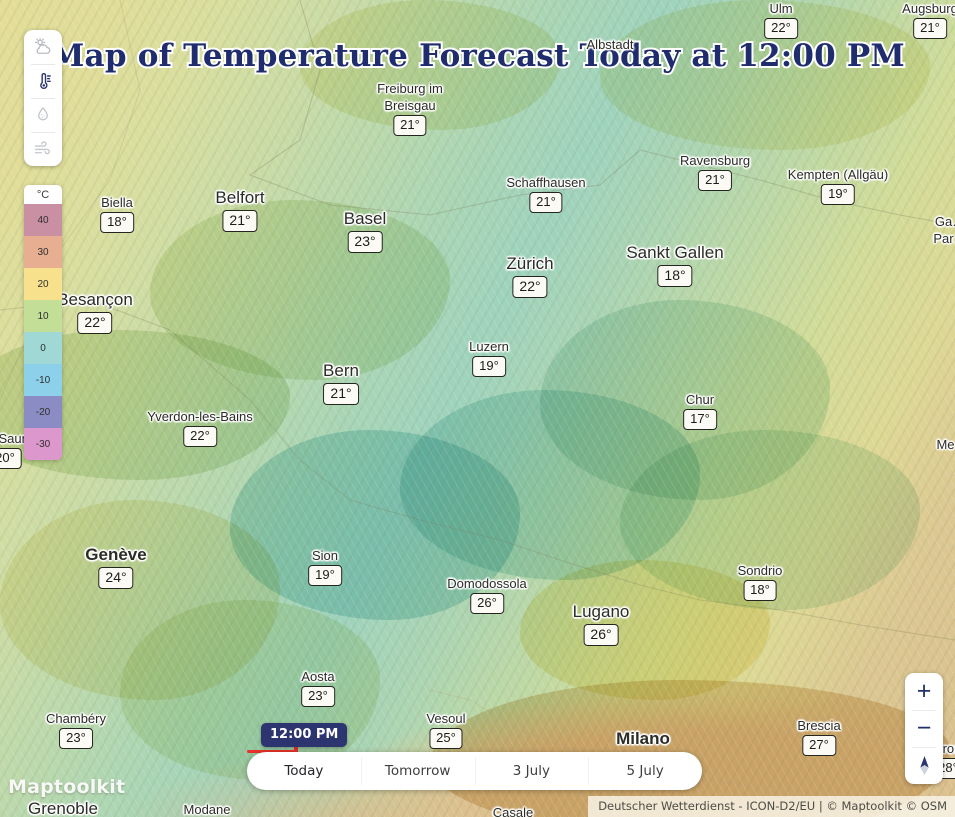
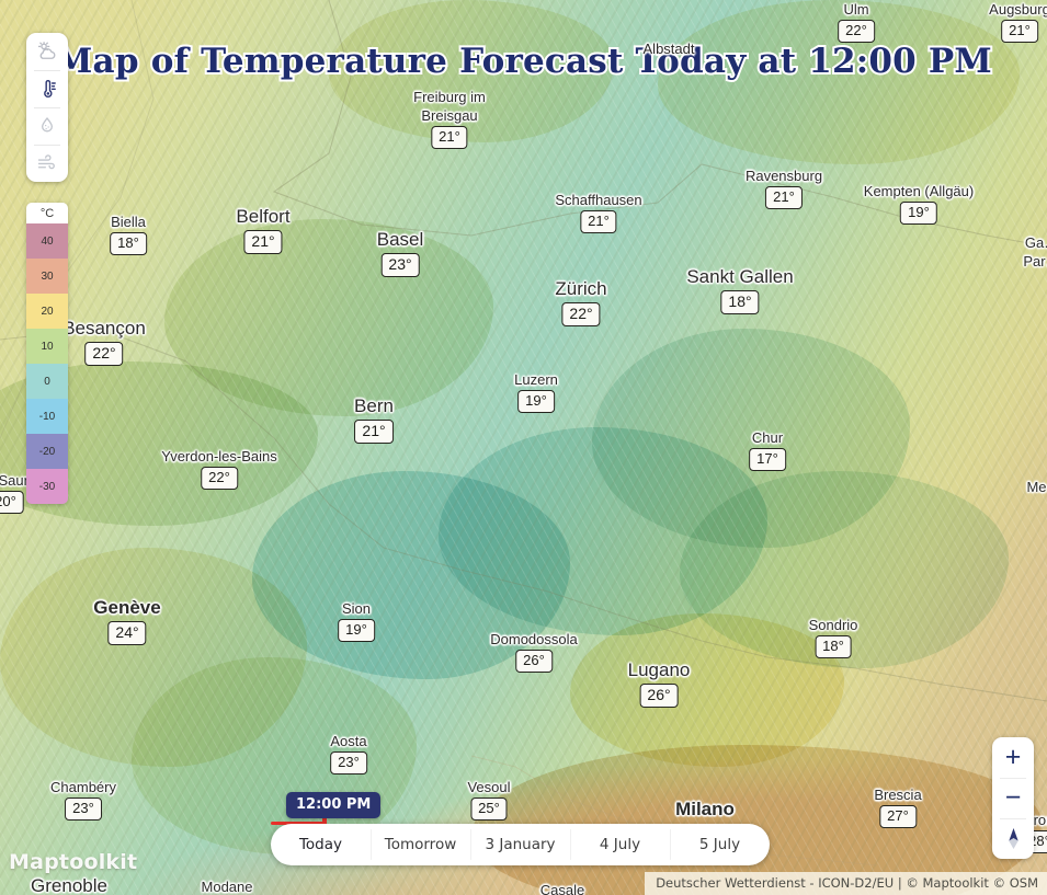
  Map of Temperature Forecast Today at 12:00 PM
  Ulm
  22°
  Augsburg
  21°
  Albstadt
  Freiburg im
  Breisgau
  21°
  Ravensburg
  21°
  Kempten (Allgäu)
  19°
  Schaffhausen
  21°
  Biella
  18°
  Belfort
  21°
  Basel
  23°
  Sankt Gallen
  18°
  Zürich
  22°
  Besançon
  22°
  Luzern
  19°
  Bern
  21°
  Chur
  17°
  Yverdon-les-Bains
  22°
  Genève
  24°
  Sion
  19°
  Domodossola
  26°
  Sondrio
  18°
  Lugano
  26°
  Aosta
  23°
  Vesoul
  25°
  Brescia
  27°
  Chambéry
  23°
  Milano
  Grenoble
  Modane
  Casale
  Par
  °C
  40
  30
  20
  10
  0
  -10
  -20
  -30
  +
  −
  12:00 PM
  Today
  Tomorrow
- 3 July
+ 3 January
+ 4 July
  5 July
  Maptoolkit
  Deutscher Wetterdienst - ICON-D2/EU | © Maptoolkit © OSM
